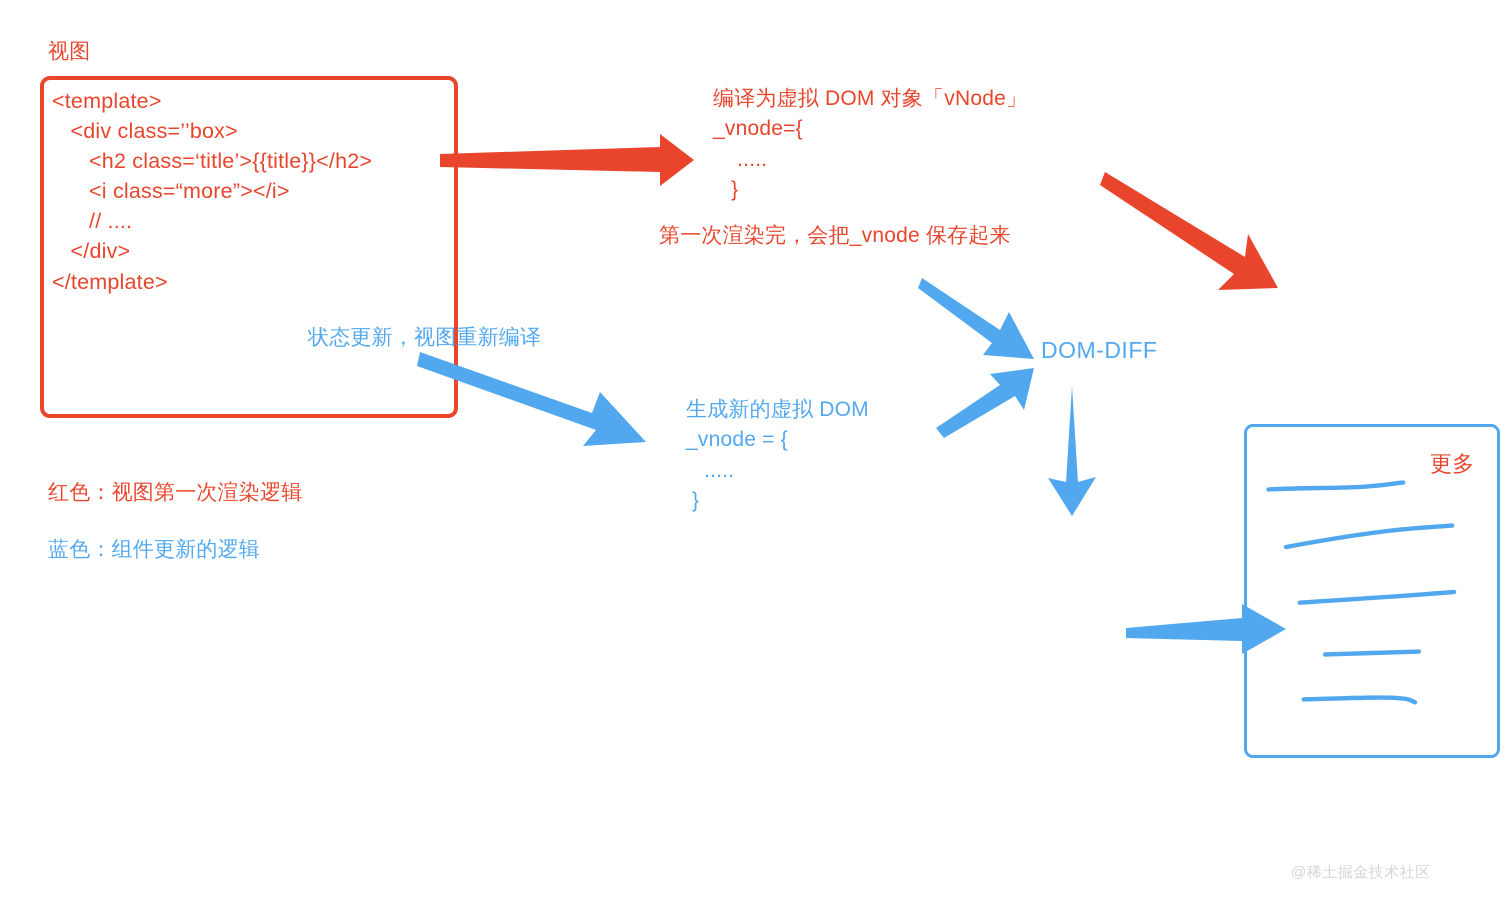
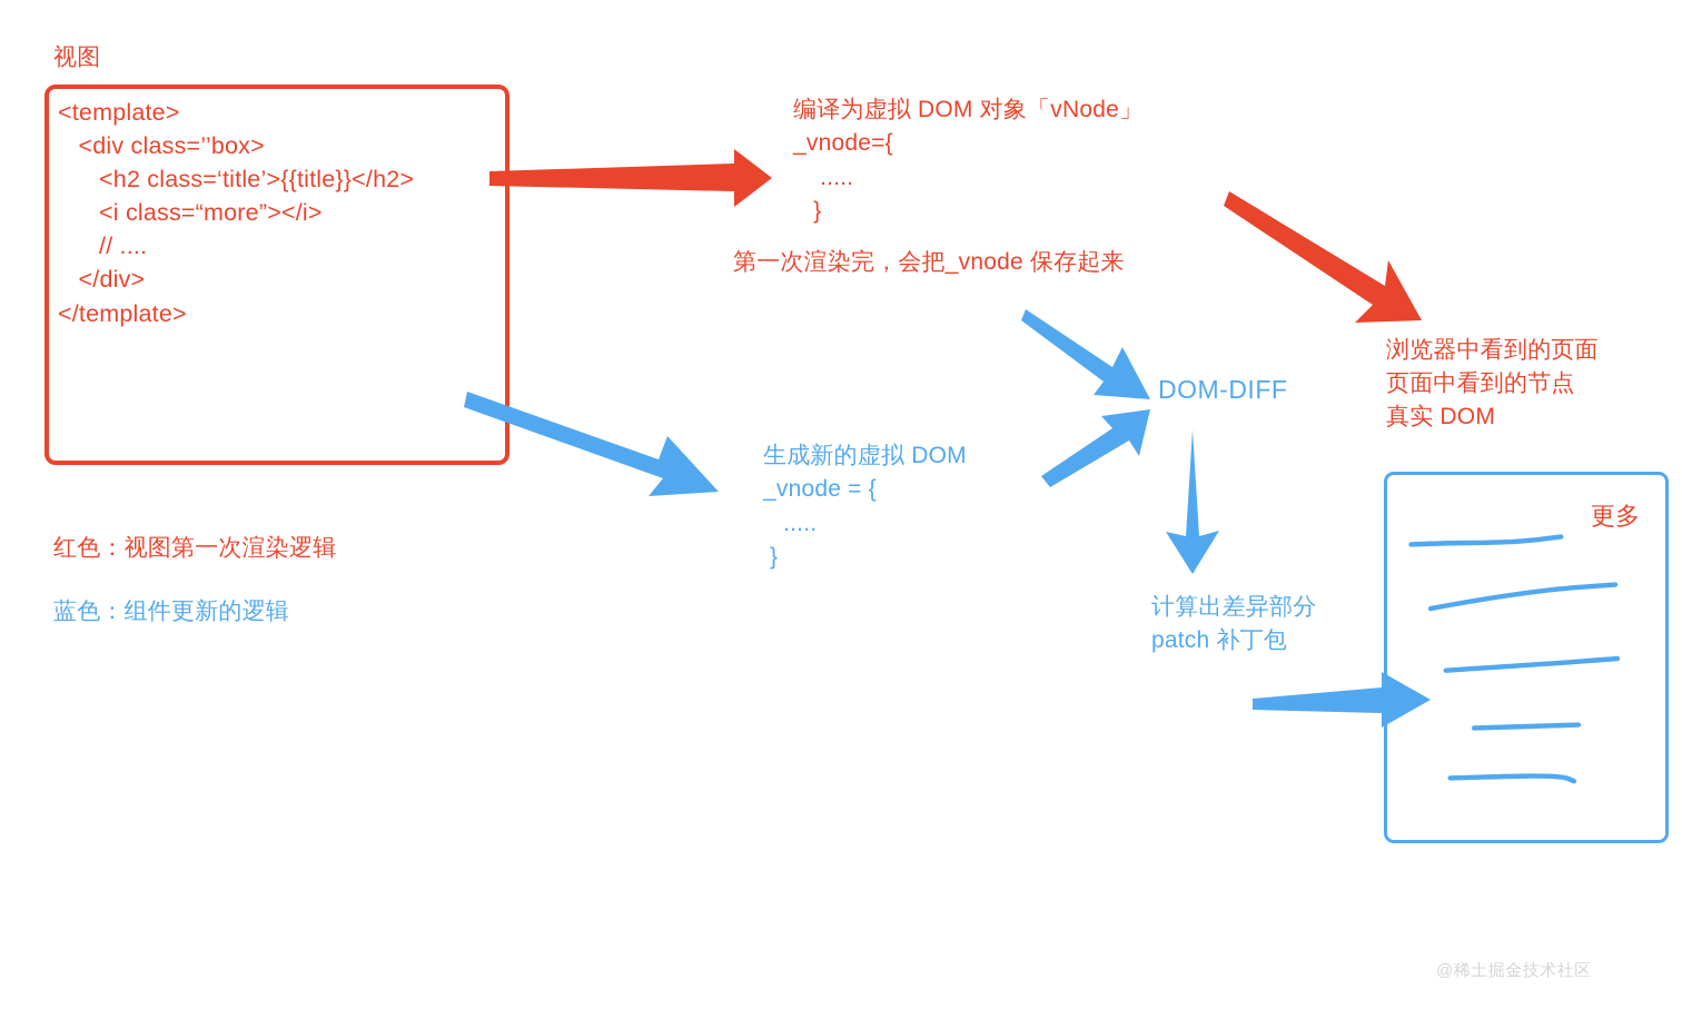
  视图
  <template>
  <div class=’’box>
  <h2 class=‘title’>{{title}}</h2>
  <i class=“more”></i>
  // ....
  </div>
  </template>
  编译为虚拟 DOM 对象「vNode」 _vnode={
  .....
  }
  第一次渲染完，会把_vnode 保存起来
- 状态更新，视图重新编译
  生成新的虚拟 DOM _vnode = {
  .....
  }
  DOM-DIFF
+ 浏览器中看到的页面
+ 页面中看到的节点
+ 真实 DOM
+ 计算出差异部分
+ patch 补丁包
  红色：视图第一次渲染逻辑
  蓝色：组件更新的逻辑
  更多
  @稀土掘金技术社区
